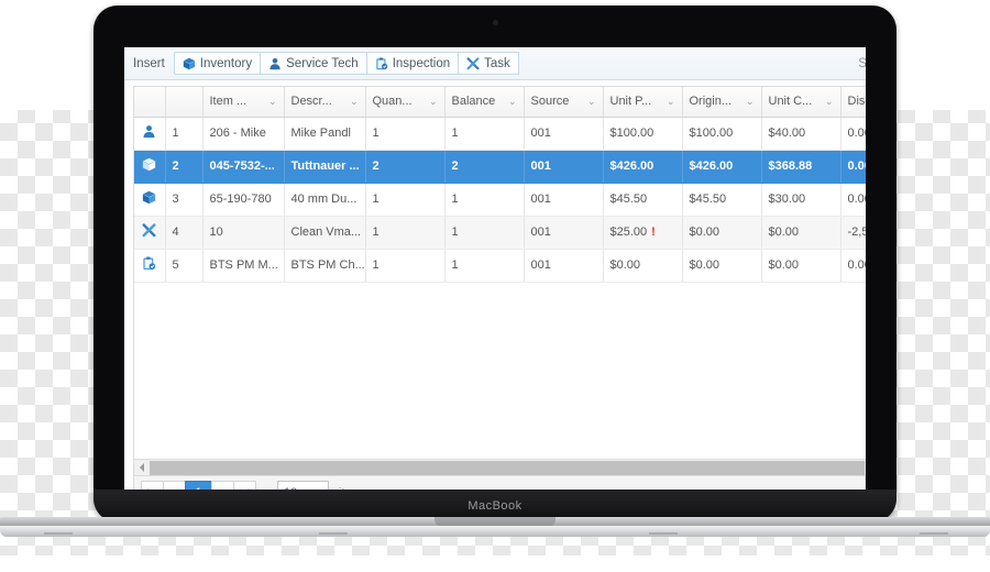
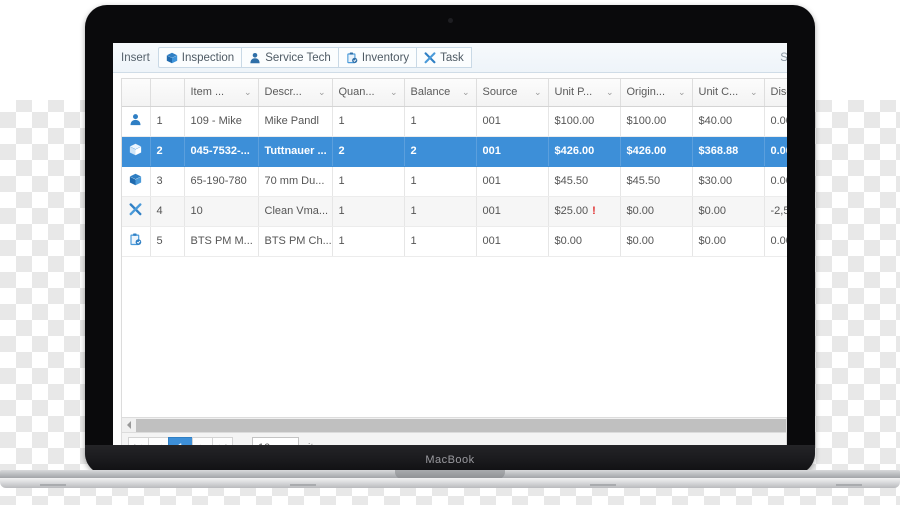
  Insert
- Inventory
+ Inspection
  Service Tech
- Inspection
+ Inventory
  Task
  		Item ... ⌄	Descr... ⌄	Quan... ⌄	Balance ⌄	Source ⌄	Unit P... ⌄	Origin... ⌄	Unit C... ⌄	Dis
- 	1	206 - Mike	Mike Pandl	1	1	001	$100.00	$100.00	$40.00	0.0
+ 	1	109 - Mike	Mike Pandl	1	1	001	$100.00	$100.00	$40.00	0.0
  	2	045-7532-...	Tuttnauer ...	2	2	001	$426.00	$426.00	$368.88	0.0
- 	3	65-190-780	40 mm Du...	1	1	001	$45.50	$45.50	$30.00	0.0
+ 	3	65-190-780	70 mm Du...	1	1	001	$45.50	$45.50	$30.00	0.0
  	4	10	Clean Vma...	1	1	001	$25.00 !	$0.00	$0.00	-2,5
  	5	BTS PM M...	BTS PM Ch...	1	1	001	$0.00	$0.00	$0.00	0.0
  MacBook
